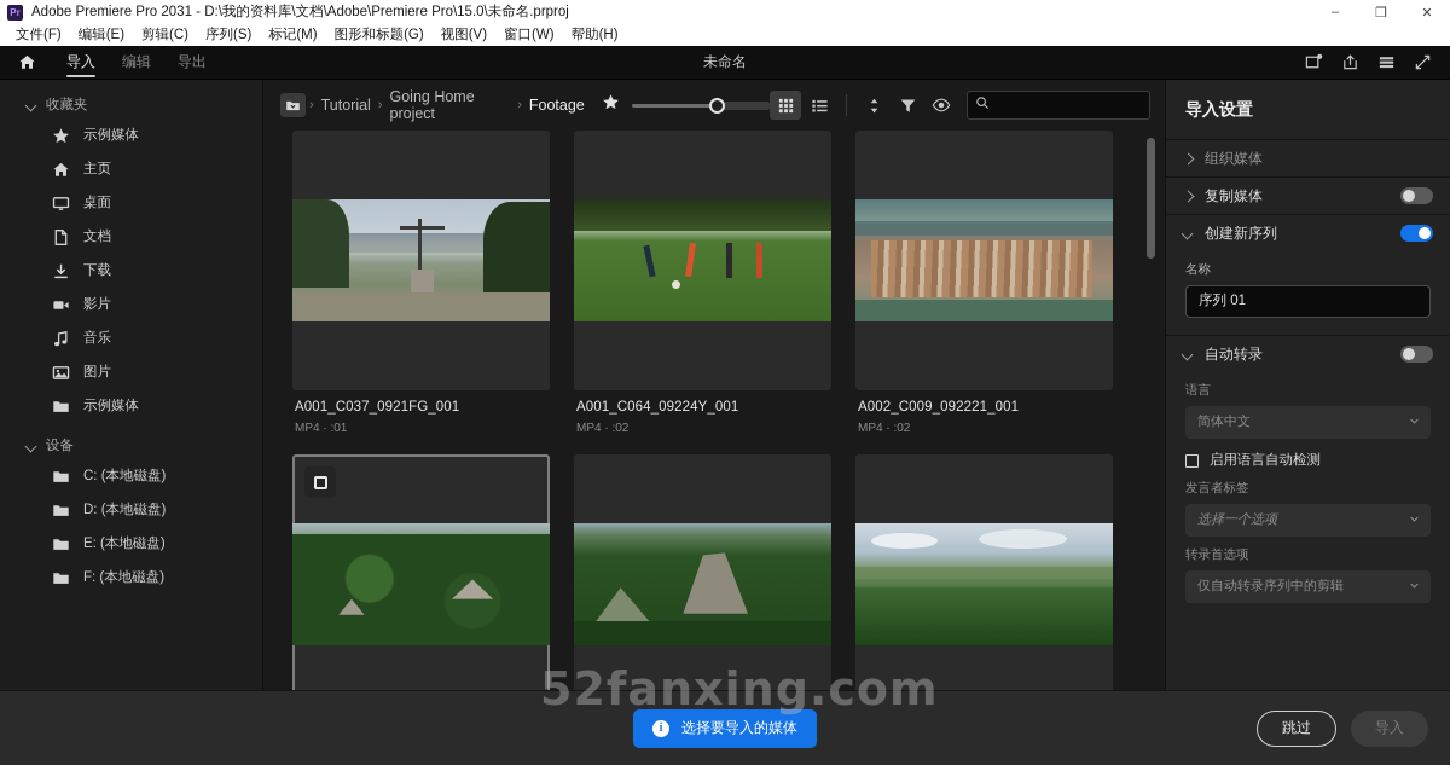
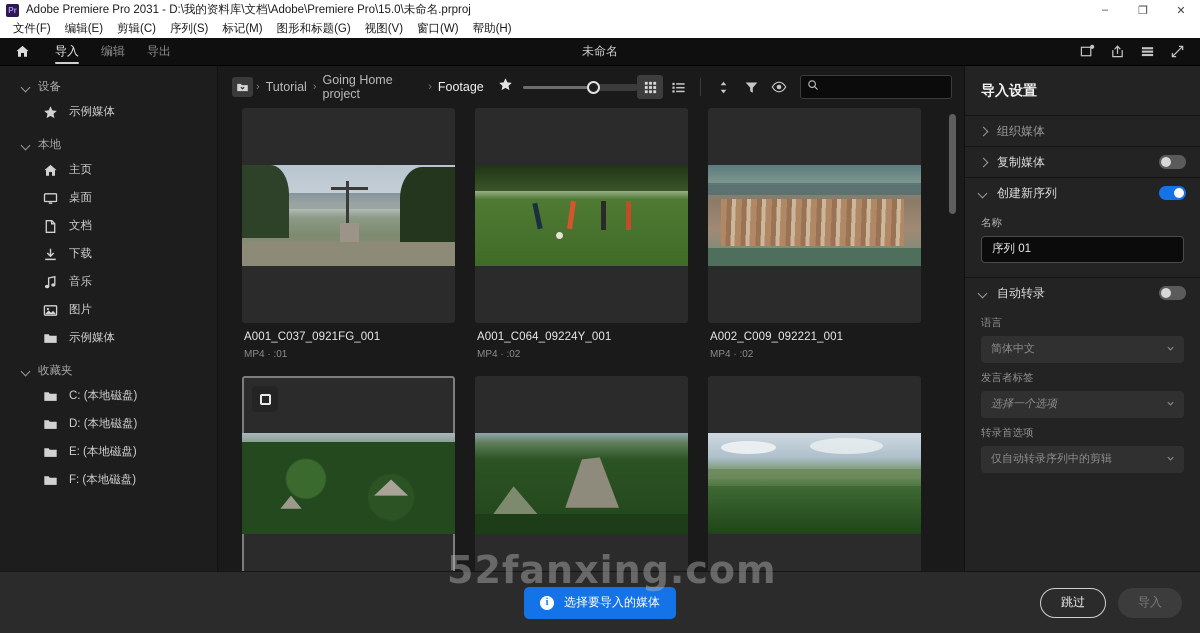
  Pr
  Adobe Premiere Pro 2031 - D:\我的资料库\文档\Adobe\Premiere Pro\15.0\未命名.prproj
  –
  ❐
  ✕
  文件(F)
  编辑(E)
  剪辑(C)
  序列(S)
  标记(M)
  图形和标题(G)
  视图(V)
  窗口(W)
  帮助(H)
  导入
  编辑
  导出
  未命名
- 收藏夹
+ 设备
  示例媒体
+ 本地
  主页
  桌面
  文档
  下载
- 影片
  音乐
  图片
  示例媒体
- 设备
+ 收藏夹
  C: (本地磁盘)
  D: (本地磁盘)
  E: (本地磁盘)
  F: (本地磁盘)
  ›
  Tutorial
  ›
  Going Home project
  ›
  Footage
  A001_C037_0921FG_001
  MP4 · :01
  A001_C064_09224Y_001
  MP4 · :02
  A002_C009_092221_001
  MP4 · :02
  导入设置
  组织媒体
  复制媒体
  创建新序列
  名称
  序列 01
  自动转录
  语言
  简体中文
- 启用语言自动检测
  发言者标签
  选择一个选项
  转录首选项
  仅自动转录序列中的剪辑
  i
  选择要导入的媒体
  跳过
  导入
  52fanxing.com
